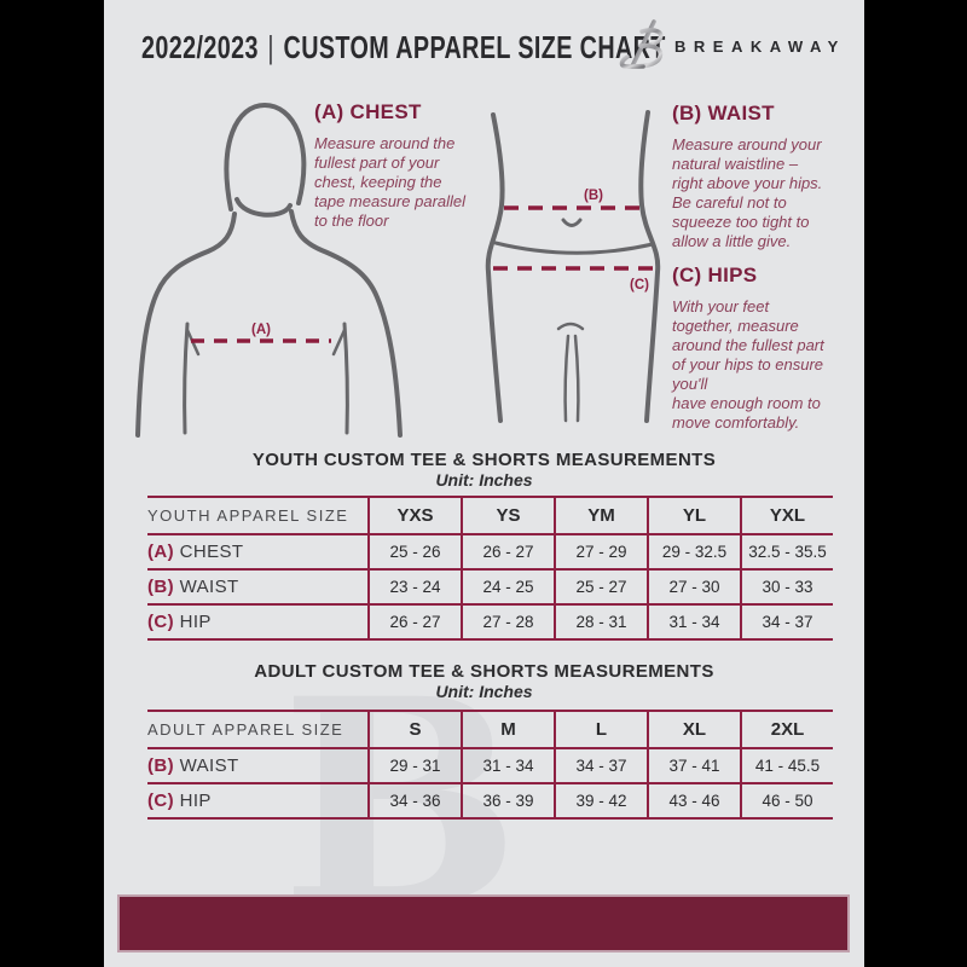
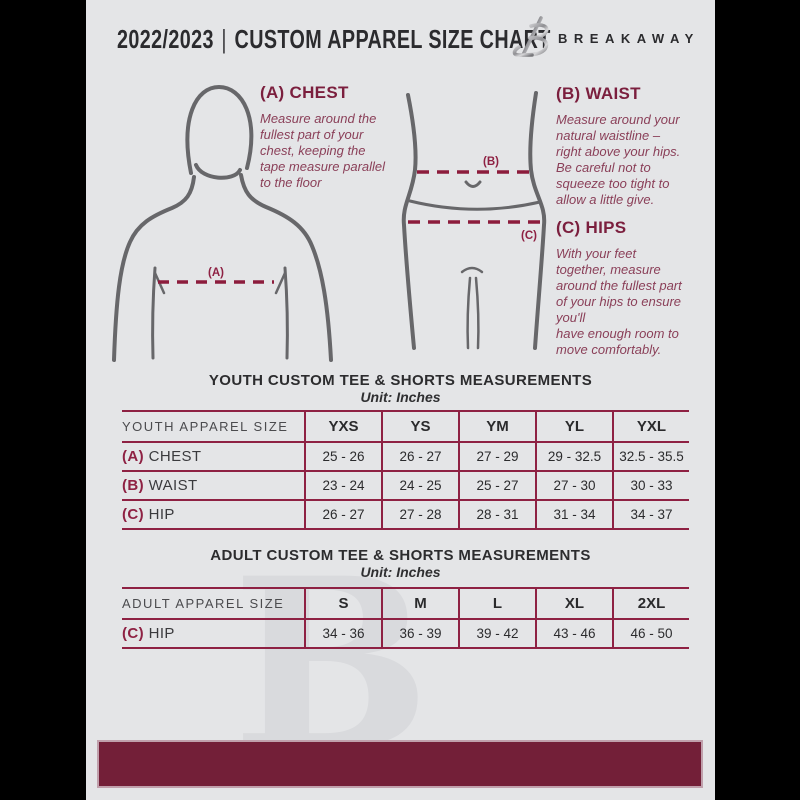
  2022/2023 | CUSTOM APPAREL SIZE CHA
  BREAKAWAY
  (A)
  (B)
  (C)
  (A) CHEST
  Measure around the
  fullest part of your
  chest, keeping the
  tape measure parallel
  to the floor
  (B) WAIST
  Measure around your
  natural waistline –
  right above your hips.
  Be careful not to
  squeeze too tight to
  allow a little give.
  (C) HIPS
  With your feet
  together, measure
  around the fullest part
  of your hips to ensure
  you'll
  have enough room to
  move comfortably.
  B
  YOUTH CUSTOM TEE & SHORTS MEASUREMENTS
  Unit: Inches
  YOUTH APPAREL SIZE	YXS	YS	YM	YL	YXL
  (A) CHEST	25 - 26	26 - 27	27 - 29	29 - 32.5	32.5 - 35.5
  (B) WAIST	23 - 24	24 - 25	25 - 27	27 - 30	30 - 33
  (C) HIP	26 - 27	27 - 28	28 - 31	31 - 34	34 - 37
  ADULT CUSTOM TEE & SHORTS MEASUREMENTS
  Unit: Inches
  ADULT APPAREL SIZE	S	M	L	XL	2XL
- (B) WAIST	29 - 31	31 - 34	34 - 37	37 - 41	41 - 45.5
  (C) HIP	34 - 36	36 - 39	39 - 42	43 - 46	46 - 50
